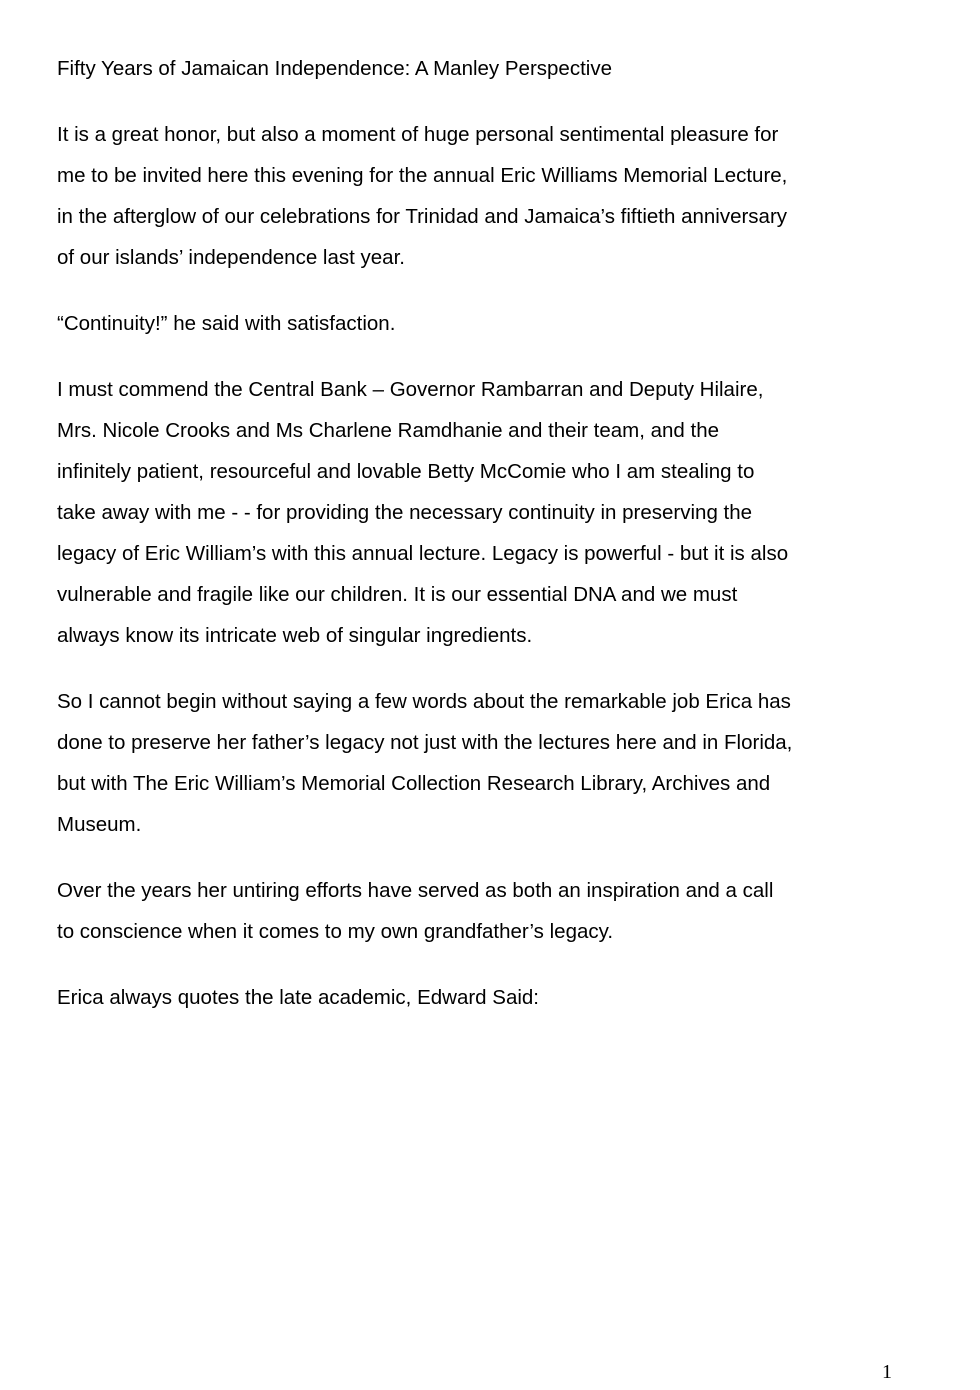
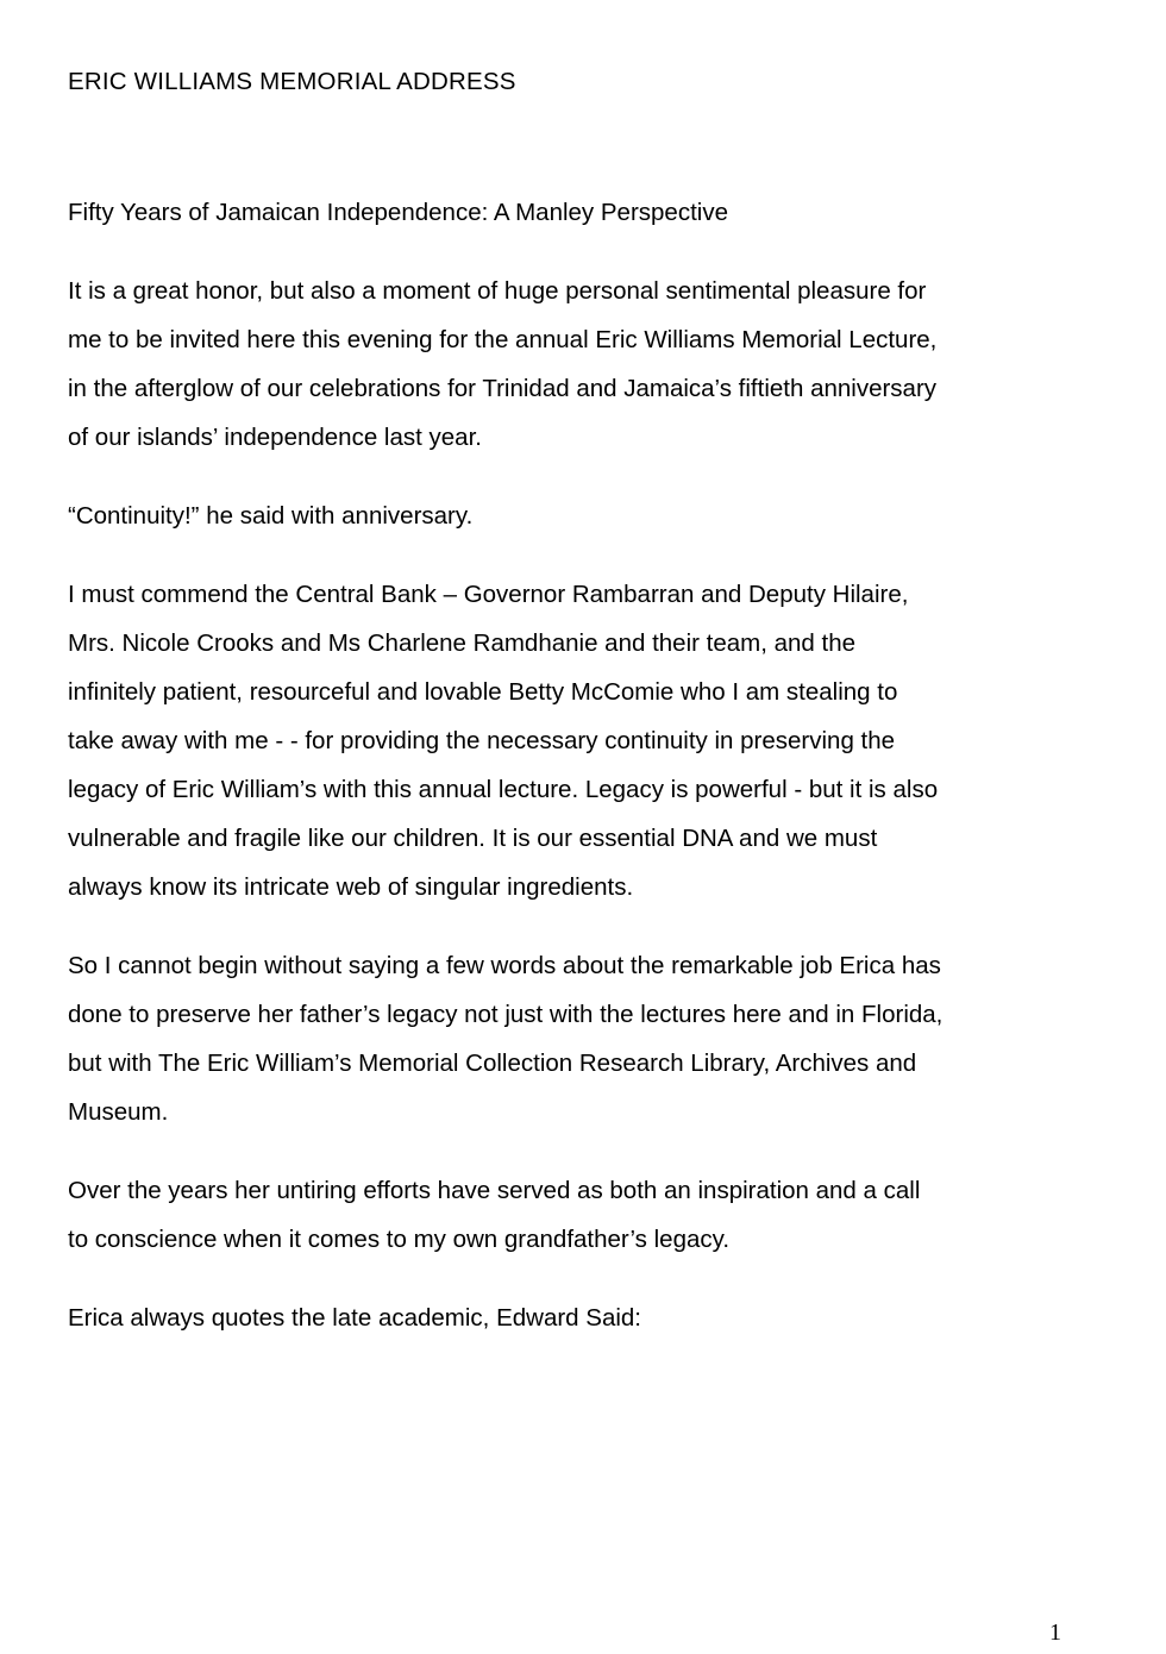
+ ERIC WILLIAMS MEMORIAL ADDRESS
  Fifty Years of Jamaican Independence: A Manley Perspective
  It is a great honor, but also a moment of huge personal sentimental pleasure for
  me to be invited here this evening for the annual Eric Williams Memorial Lecture,
  in the afterglow of our celebrations for Trinidad and Jamaica’s fiftieth anniversary
  of our islands’ independence last year.
- “Continuity!” he said with satisfaction.
+ “Continuity!” he said with anniversary.
  I must commend the Central Bank – Governor Rambarran and Deputy Hilaire,
  Mrs. Nicole Crooks and Ms Charlene Ramdhanie and their team, and the
  infinitely patient, resourceful and lovable Betty McComie who I am stealing to
  take away with me - - for providing the necessary continuity in preserving the
  legacy of Eric William’s with this annual lecture. Legacy is powerful - but it is also
  vulnerable and fragile like our children. It is our essential DNA and we must
  always know its intricate web of singular ingredients.
  So I cannot begin without saying a few words about the remarkable job Erica has
  done to preserve her father’s legacy not just with the lectures here and in Florida,
  but with The Eric William’s Memorial Collection Research Library, Archives and
  Museum.
  Over the years her untiring efforts have served as both an inspiration and a call
  to conscience when it comes to my own grandfather’s legacy.
  Erica always quotes the late academic, Edward Said:
  1
